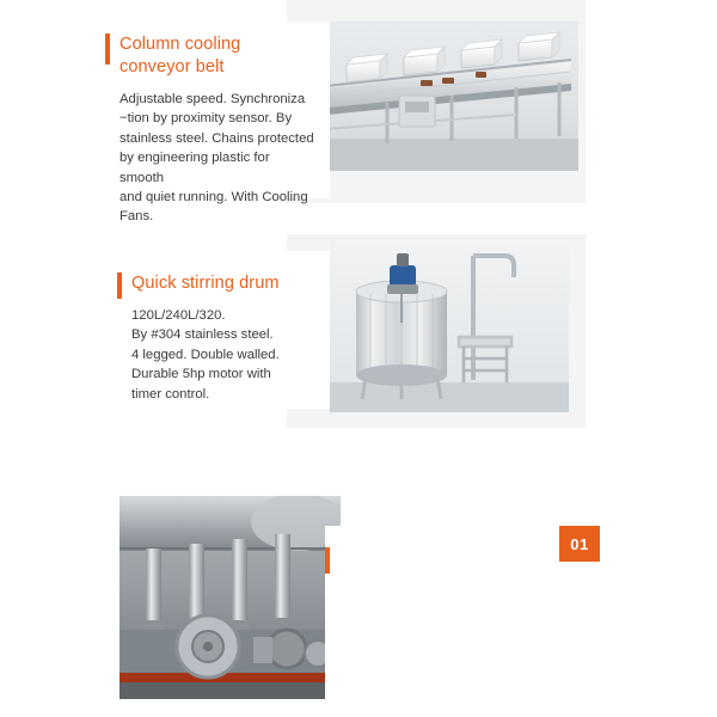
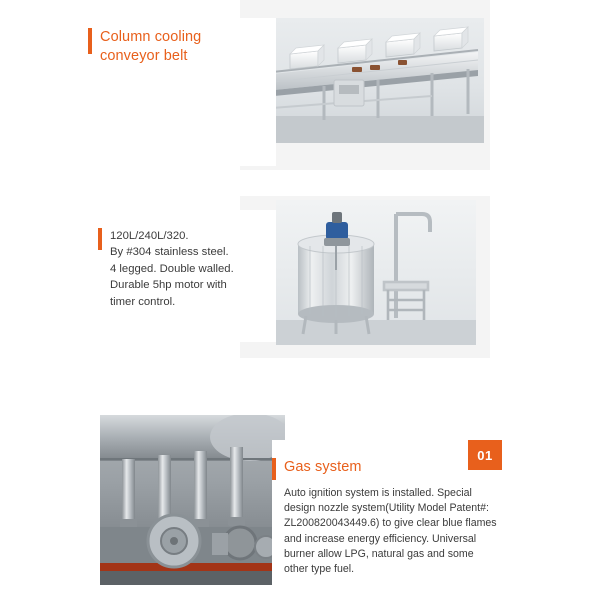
  Column cooling conveyor belt
- Adjustable speed. Synchroniza
- −tion by proximity sensor. By
- stainless steel. Chains protected
- by engineering plastic for smooth
- and quiet running. With Cooling
- Fans.
- Quick stirring drum
  120L/240L/320.
  By #304 stainless steel.
  4 legged. Double walled.
  Durable 5hp motor with
  timer control.
+ Gas system
+ Auto ignition system is installed. Special
+ design nozzle system(Utility Model Patent#:
+ ZL200820043449.6) to give clear blue flames
+ and increase energy efficiency. Universal
+ burner allow LPG, natural gas and some
+ other type fuel.
  01
